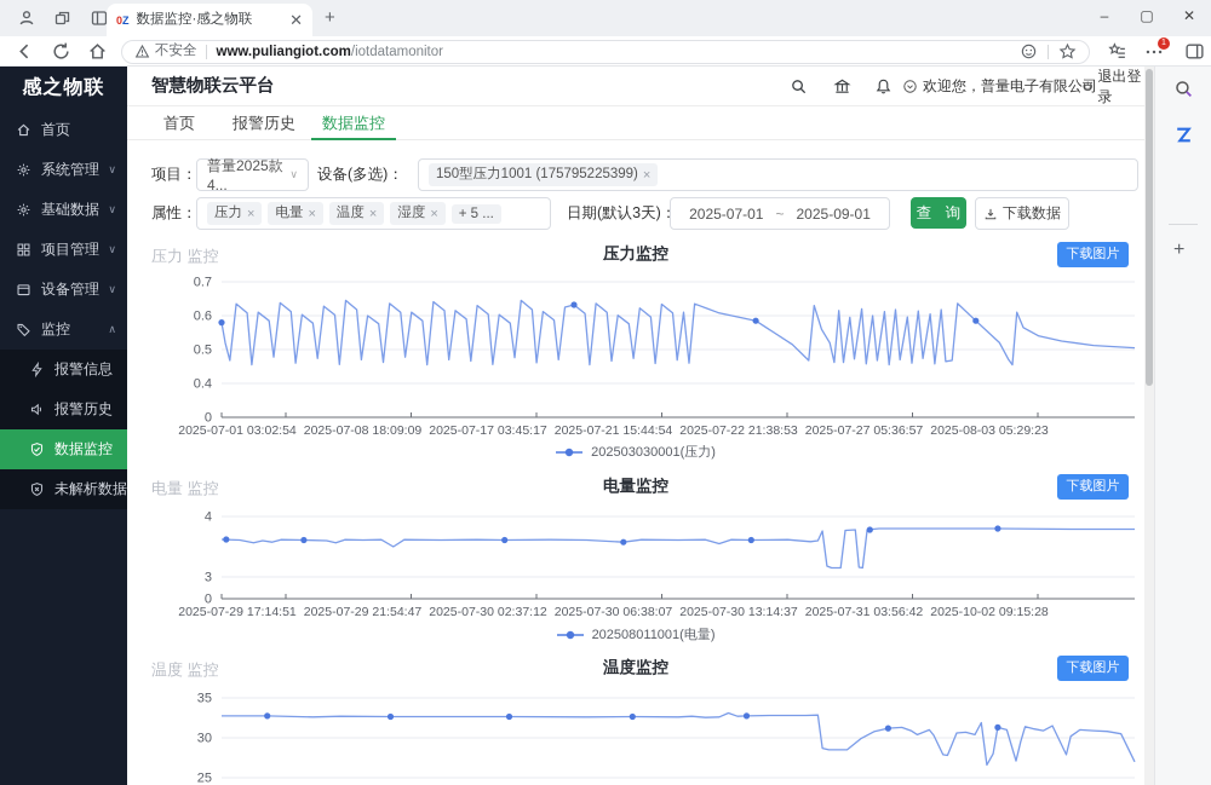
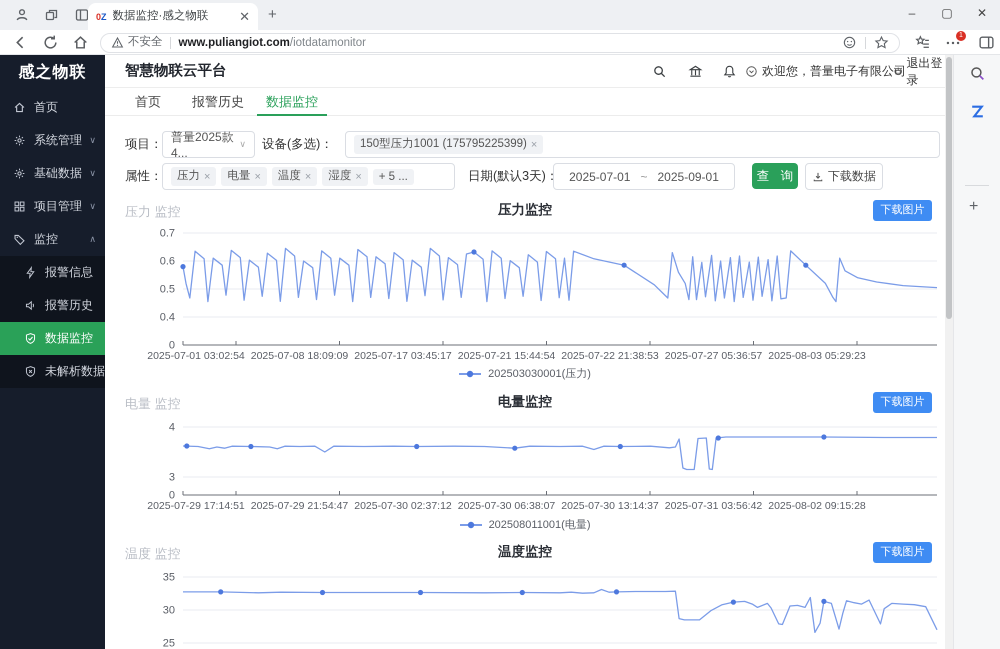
  0Z
  数据监控·感之物联
  ✕
  +
  –
  ▢
  ✕
  不安全
  www.puliangiot.com
  /iotdatamonitor
  +
  感之物联
  首页
  系统管理
  基础数据
  项目管理
- 设备管理
  监控
  报警信息
  报警历史
  数据监控
  未解析数据
  智慧物联云平台
  欢迎您，普量电子有限公司
  退出登录
  首页
  报警历史
  数据监控
  项目：
  普量2025款4...
  ∨
  设备(多选)：
  150型压力1001 (175795225399)
  属性：
  压力
  电量
  温度
  湿度
  + 5 ...
  日期(默认3天)
  2025-07-01
  ~
  2025-09-01
  查 询
  下载数据
  压力 监控
  压力监控
  下载图片
  0.7
  0.6
  0.5
  0.4
  0
  2025-07-01 03:02:54
  2025-07-08 18:09:09
  2025-07-17 03:45:17
  2025-07-21 15:44:54
  2025-07-22 21:38:53
  2025-07-27 05:36:57
  2025-08-03 05:29:23
  202503030001(压力)
  电量 监控
  电量监控
  下载图片
  4
  3
  0
  2025-07-29 17:14:51
  2025-07-29 21:54:47
  2025-07-30 02:37:12
  2025-07-30 06:38:07
  2025-07-30 13:14:37
  2025-07-31 03:56:42
- 2025-10-02 09:15:28
+ 2025-08-02 09:15:28
  202508011001(电量)
  温度 监控
  温度监控
  下载图片
  35
  30
  25
